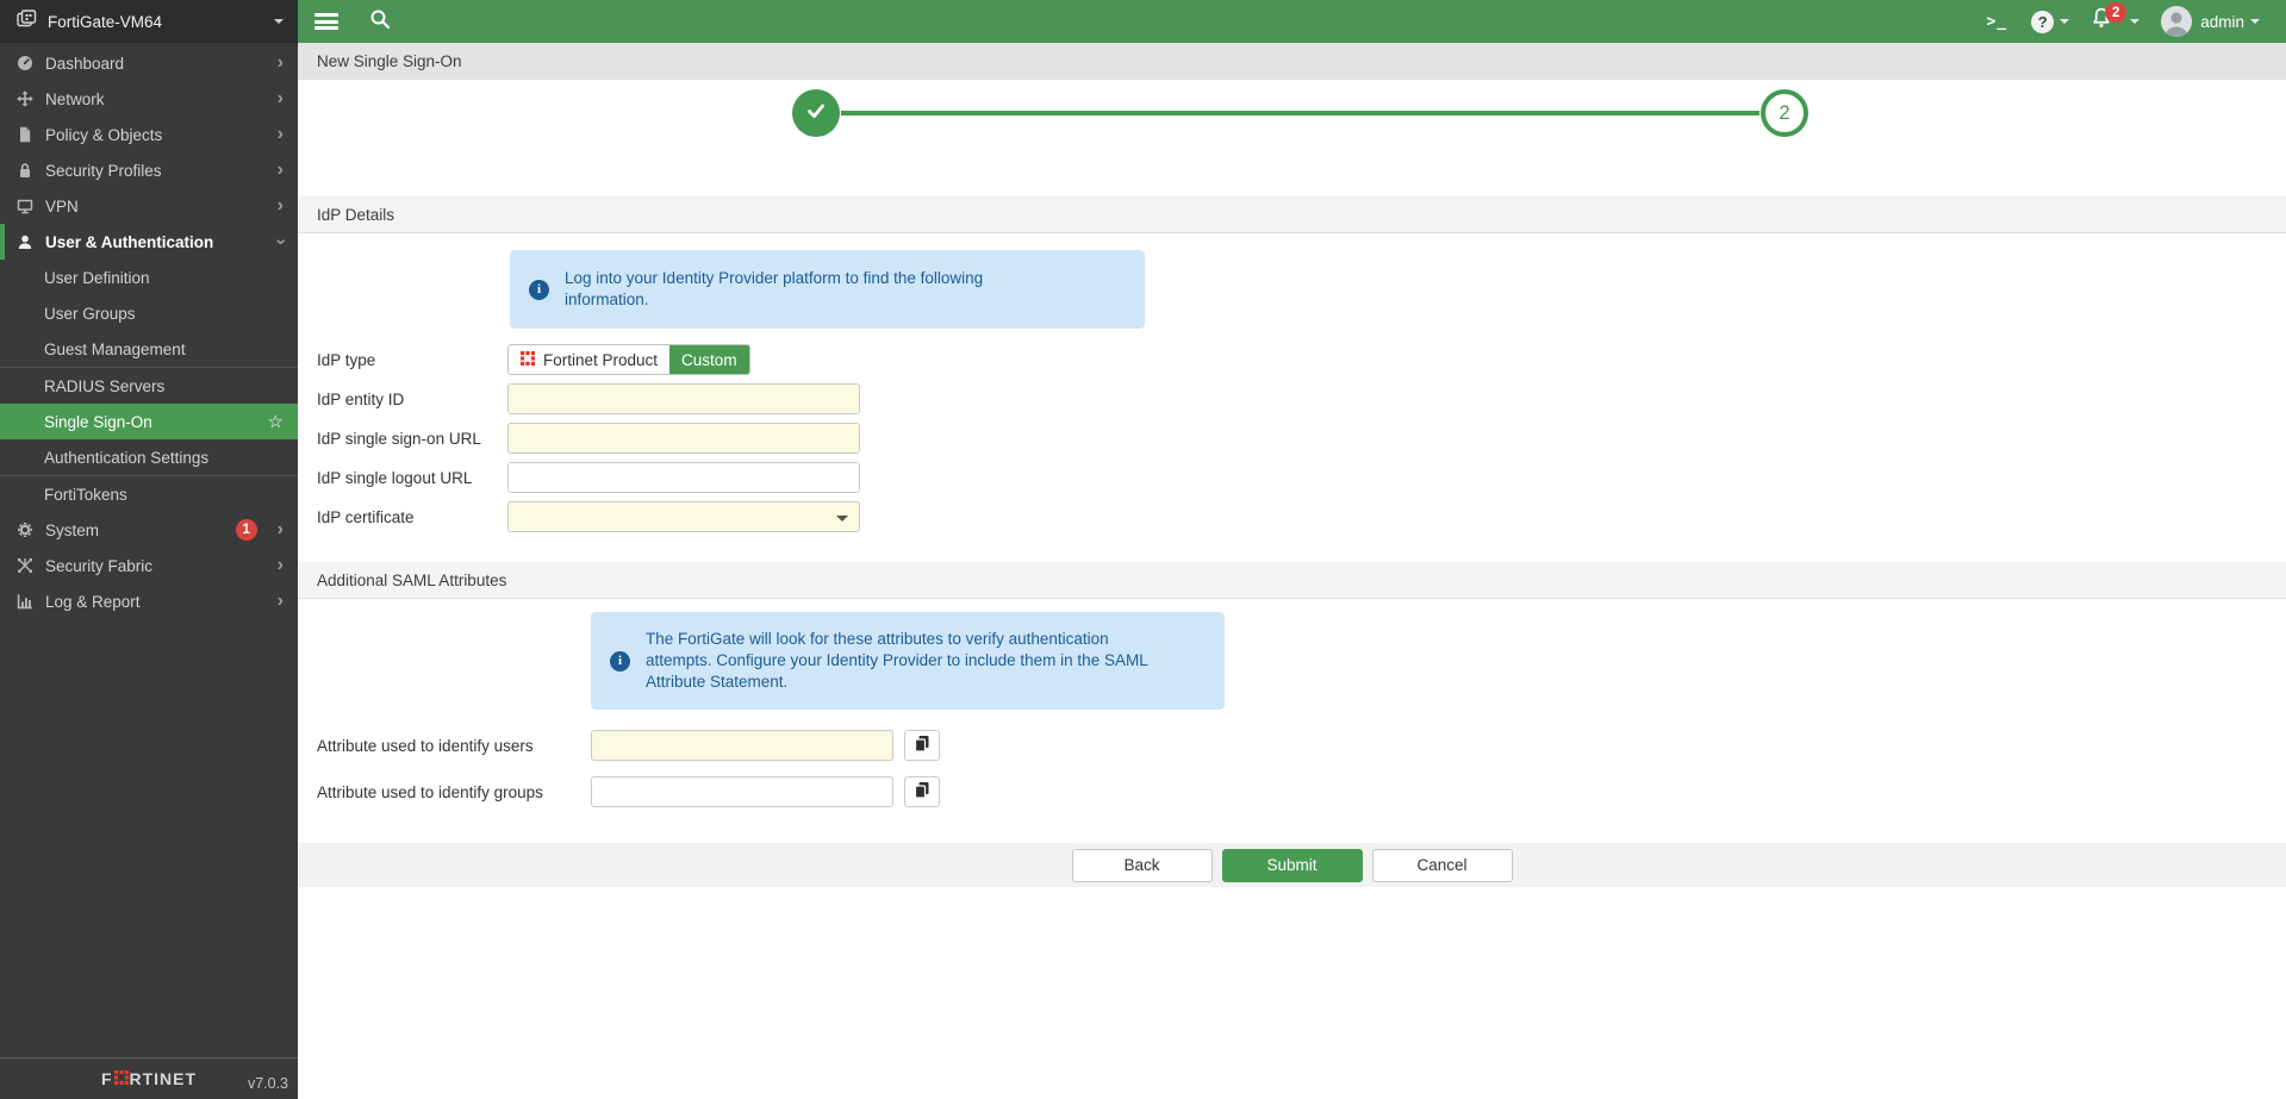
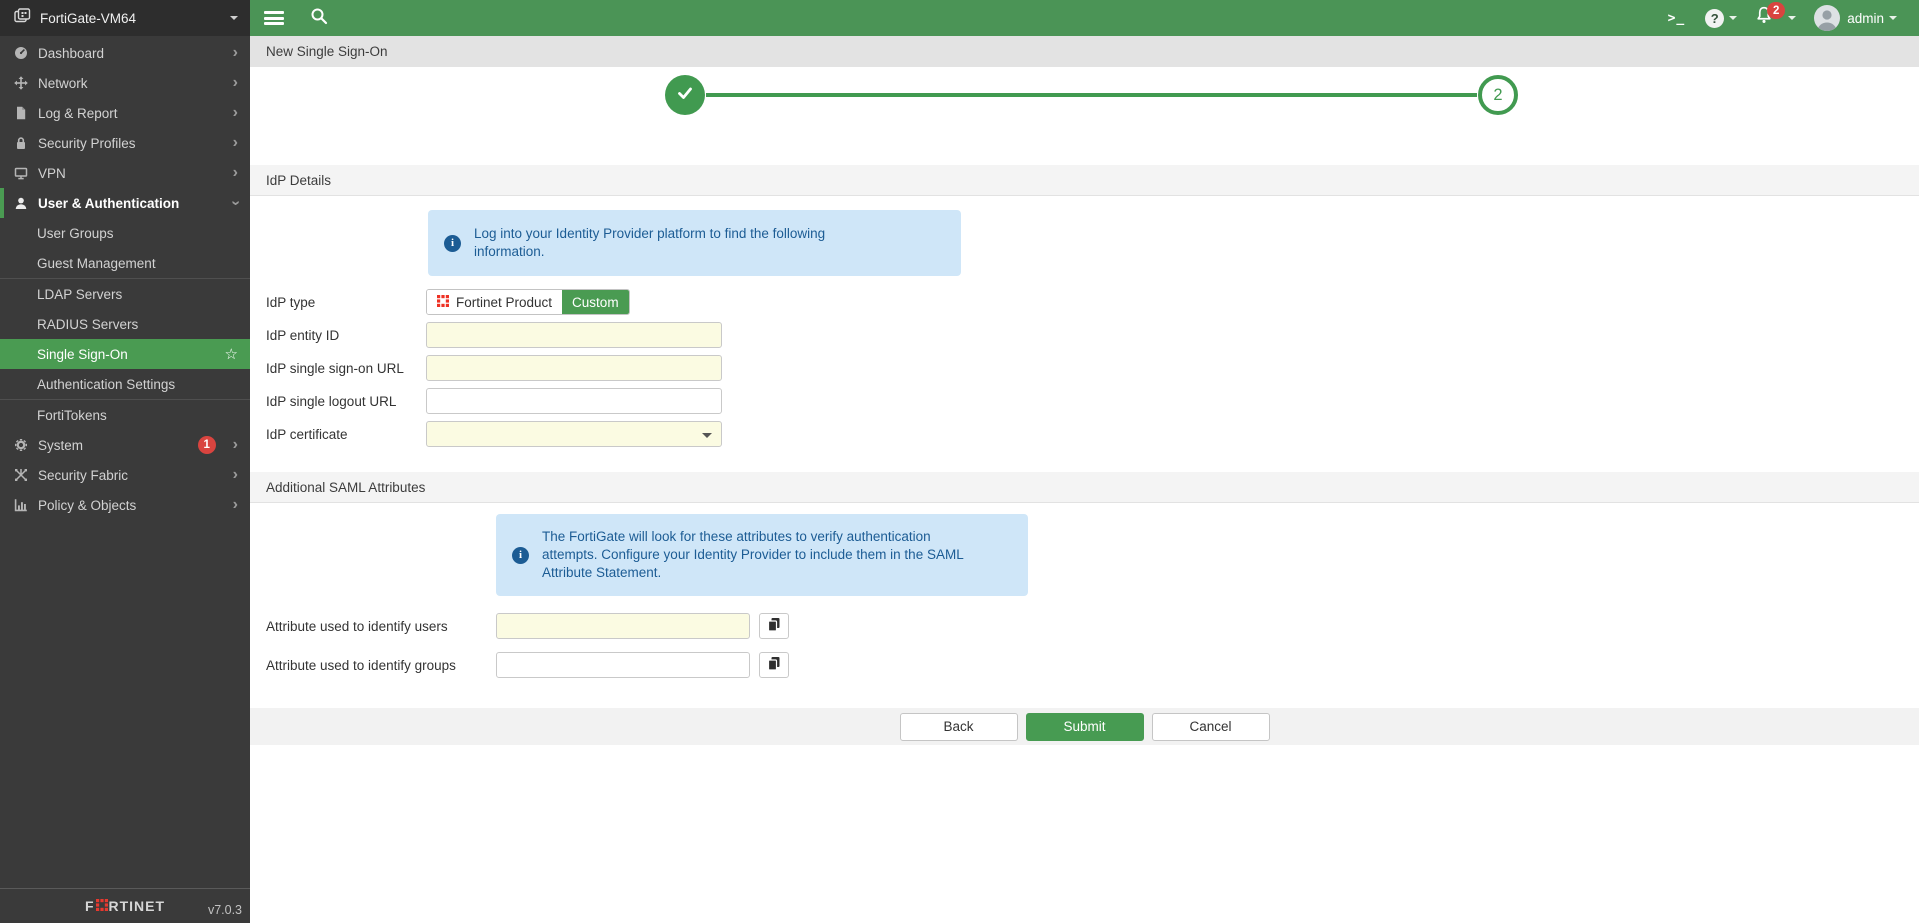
  FortiGate-VM64
  Dashboard
  ›
  Network
  ›
- Policy & Objects
+ Log & Report
  ›
  Security Profiles
  ›
  VPN
  ›
  User & Authentication
- User Definition
  User Groups
  Guest Management
+ LDAP Servers
  RADIUS Servers
  Single Sign-On
  ☆
  Authentication Settings
  FortiTokens
  System
  1
  ›
  Security Fabric
  ›
- Log & Report
+ Policy & Objects
  ›
  F
  RTINET
  v7.0.3
  >_
  ?
  2
  admin
  New Single Sign-On
  2
  IdP Details
  i
  Log into your Identity Provider platform to find the following information.
  IdP type
  Fortinet Product
  Custom
  IdP entity ID
  IdP single sign-on URL
  IdP single logout URL
  IdP certificate
  Additional SAML Attributes
  i
  The FortiGate will look for these attributes to verify authentication attempts. Configure your Identity Provider to include them in the SAML Attribute Statement.
  Attribute used to identify users
  Attribute used to identify groups
  Back
  Submit
  Cancel
